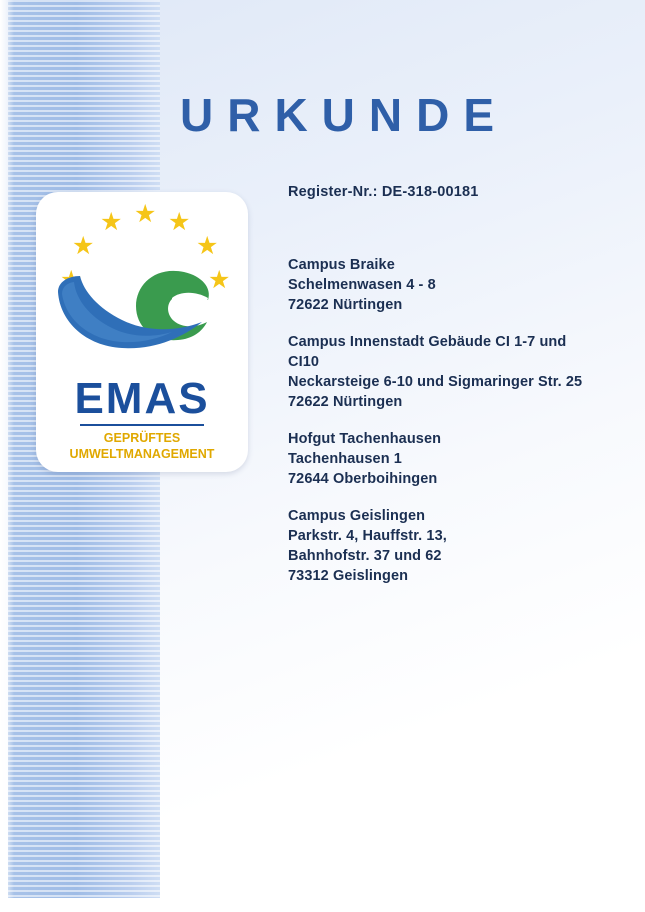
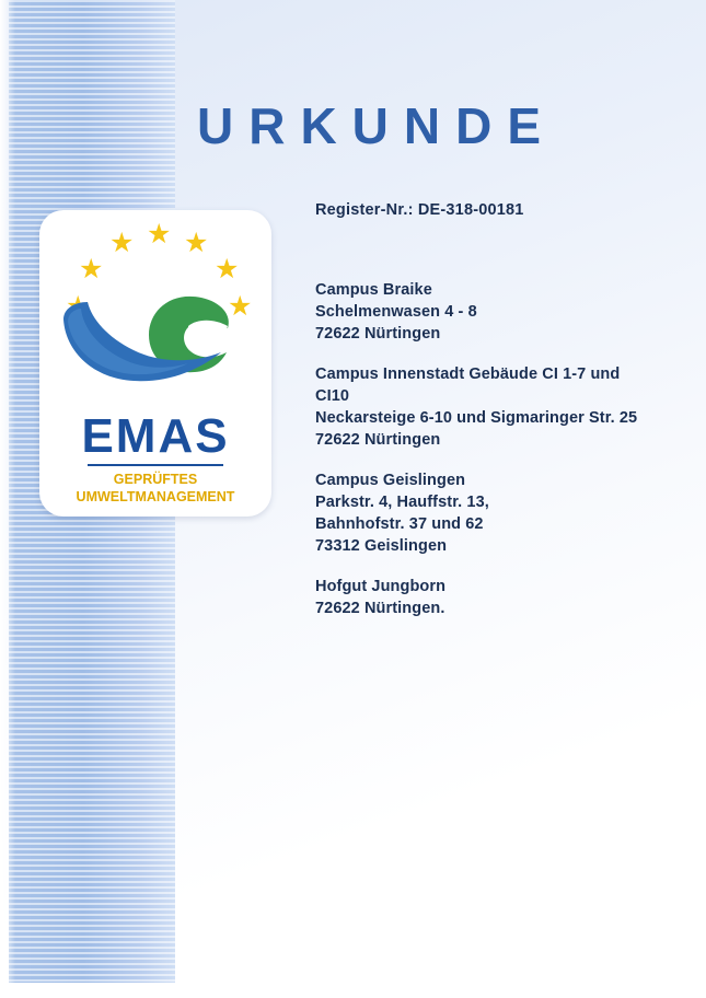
  URKUNDE
  Register-Nr.: DE-318-00181
  Campus Braike
  Schelmenwasen 4 - 8
  72622 Nürtingen
  Campus Innenstadt Gebäude CI 1-7 und
  CI10
  Neckarsteige 6-10 und Sigmaringer Str. 25
  72622 Nürtingen
- Hofgut Tachenhausen
- Tachenhausen 1
- 72644 Oberboihingen
  Campus Geislingen
  Parkstr. 4, Hauffstr. 13,
  Bahnhofstr. 37 und 62
  73312 Geislingen
+ Hofgut Jungborn
+ 72622 Nürtingen.
  ★
  ★
  ★
  ★
  ★
  ★
  EMAS
  GEPRÜFTES
  UMWELTMANAGEMENT
